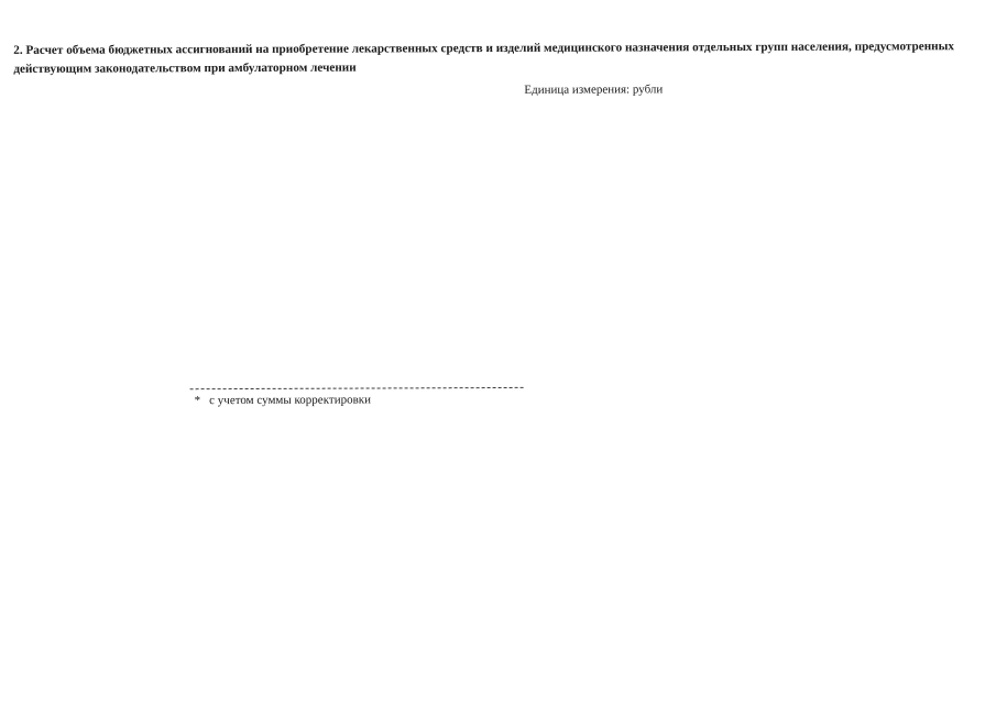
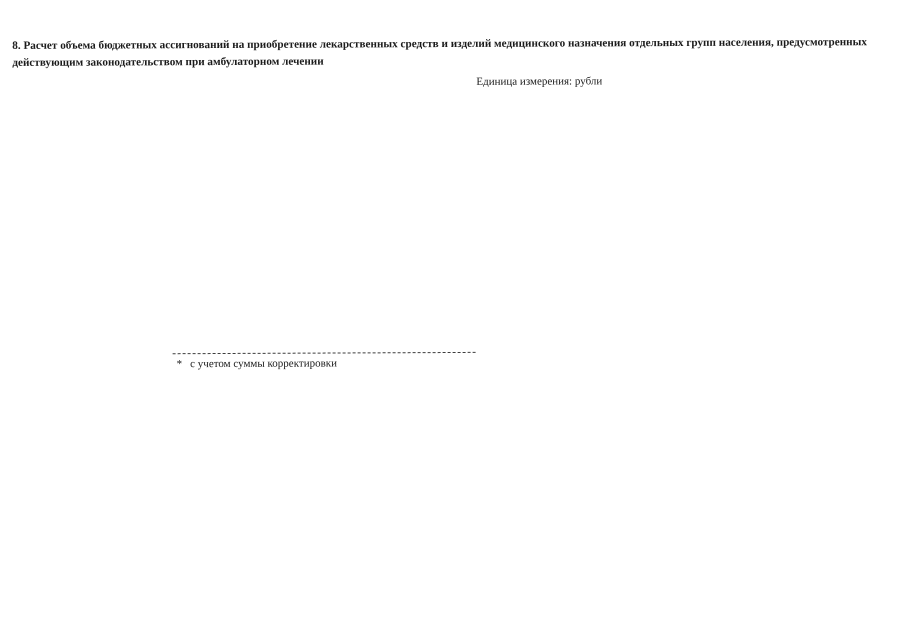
- 2. Расчет объема бюджетных ассигнований на приобретение лекарственных средств и изделий медицинского назначения отдельных групп населения, предусмотренных действующим законодательством при амбулаторном лечении
+ 8. Расчет объема бюджетных ассигнований на приобретение лекарственных средств и изделий медицинского назначения отдельных групп населения, предусмотренных действующим законодательством при амбулаторном лечении
  Единица измерения: рубли
  * с учетом суммы корректировки
